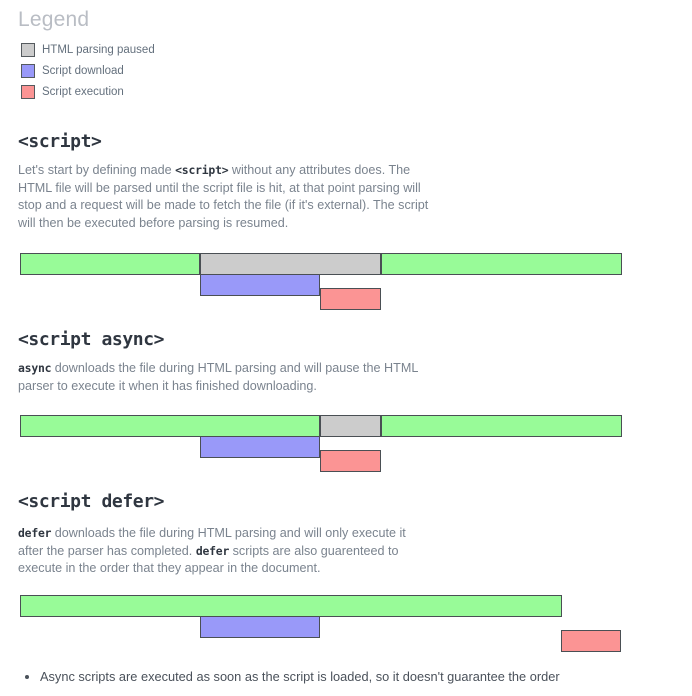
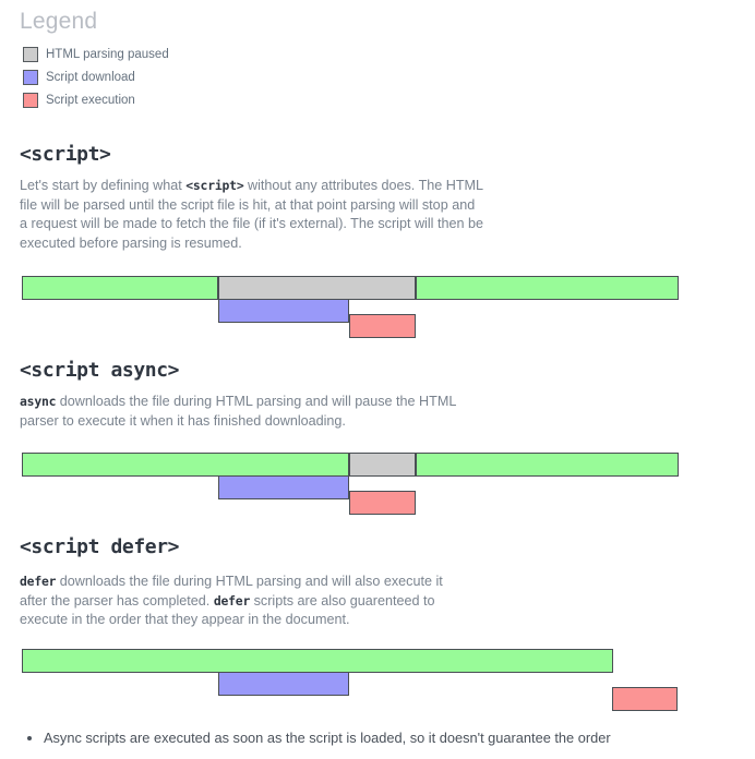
  Legend
  HTML parsing paused
  Script download
  Script execution
  <script>
- Let's start by defining made <script> without any attributes does. The HTML file will be parsed until the script file is hit, at that point parsing will stop and a request will be made to fetch the file (if it's external). The script will then be executed before parsing is resumed.
+ Let's start by defining what <script> without any attributes does. The HTML file will be parsed until the script file is hit, at that point parsing will stop and a request will be made to fetch the file (if it's external). The script will then be executed before parsing is resumed.
  <script async>
  async downloads the file during HTML parsing and will pause the HTML parser to execute it when it has finished downloading.
  <script defer>
- defer downloads the file during HTML parsing and will only execute it after the parser has completed. defer scripts are also guarenteed to execute in the order that they appear in the document.
+ defer downloads the file during HTML parsing and will also execute it after the parser has completed. defer scripts are also guarenteed to execute in the order that they appear in the document.
  Async scripts are executed as soon as the script is loaded, so it doesn't guarantee the order
